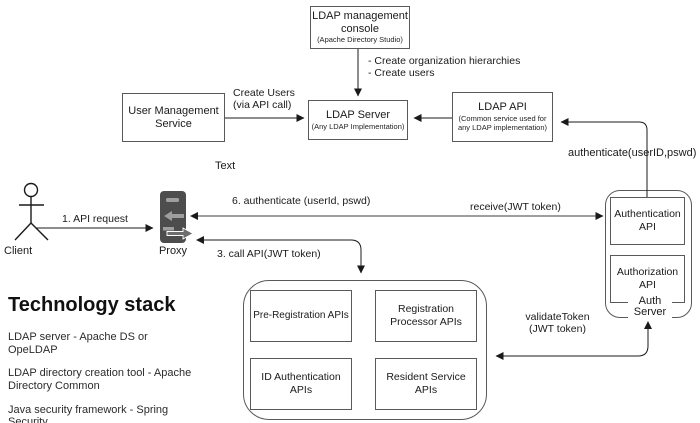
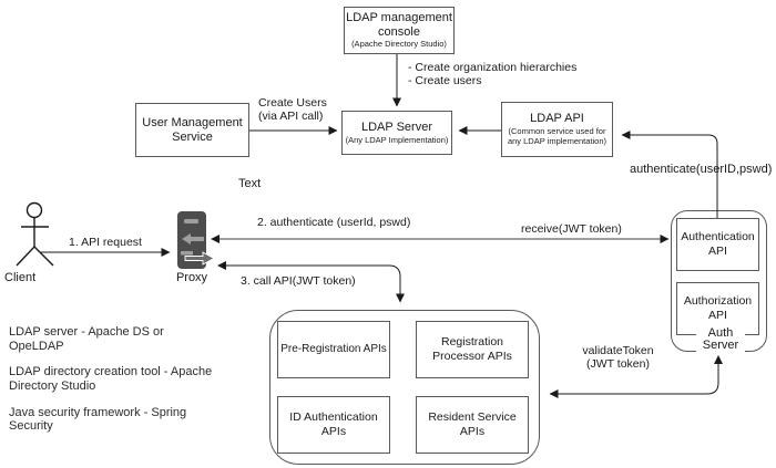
  LDAP management console
  (Apache Directory Studio)
  User Management Service
  LDAP Server
  (Any LDAP Implementation)
  LDAP API
  (Common service used for
  any LDAP implementation)
  Authentication API
  Authorization API
  Auth Server
  Pre-Registration APIs
  Registration Processor APIs
  ID Authentication APIs
  Resident Service APIs
  - Create organization hierarchies
  - Create users
  Create Users
  (via API call)
  Text
  1. API request
- 6. authenticate (userId, pswd)
+ 2. authenticate (userId, pswd)
  receive(JWT token)
  3. call API(JWT token)
  authenticate(userID,pswd)
  validateToken
  (JWT token)
  Client
  Proxy
- Technology stack
  LDAP server - Apache DS or OpeLDAP
- LDAP directory creation tool - Apache Directory Common
+ LDAP directory creation tool - Apache Directory Studio
  Java security framework - Spring Security
